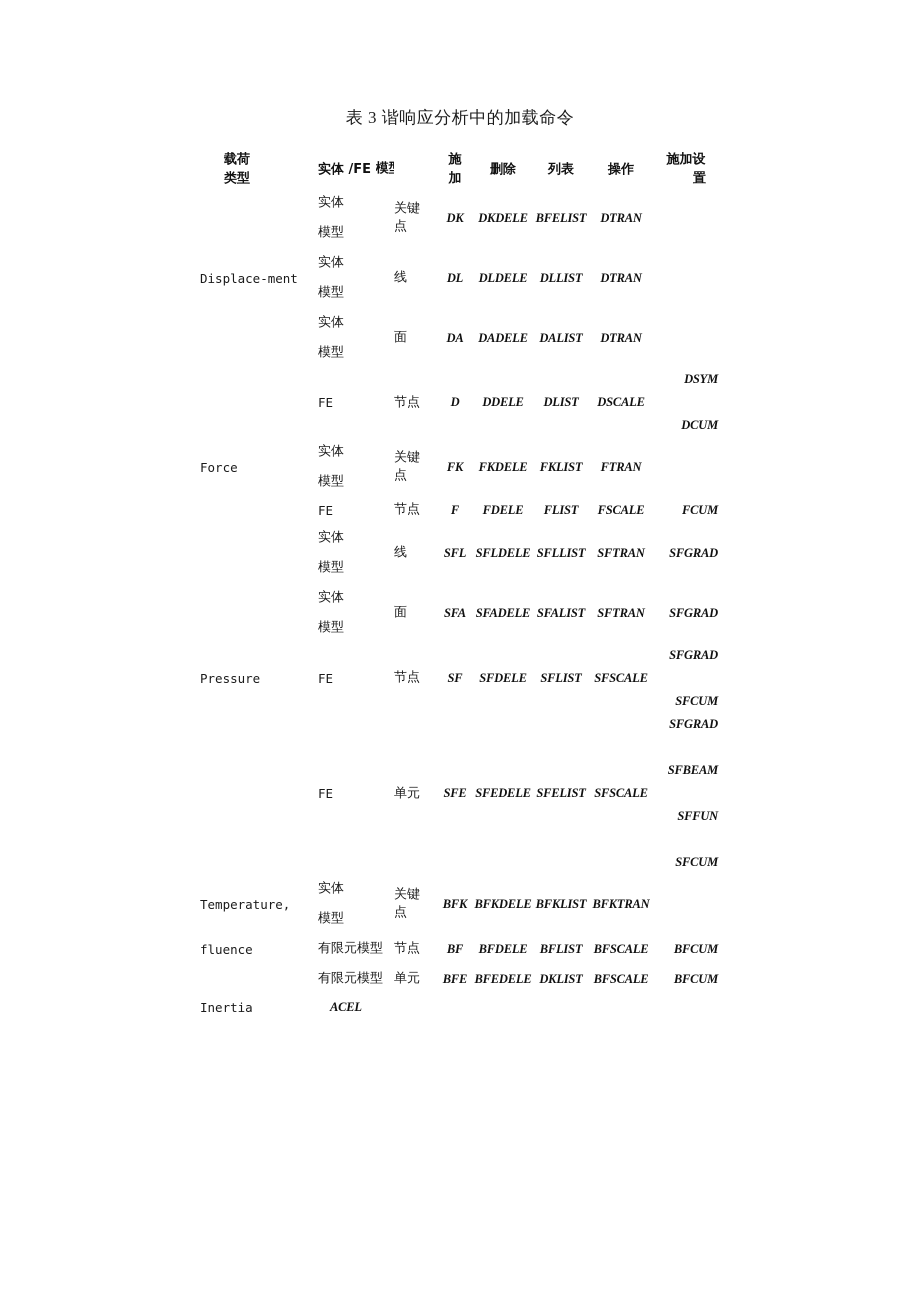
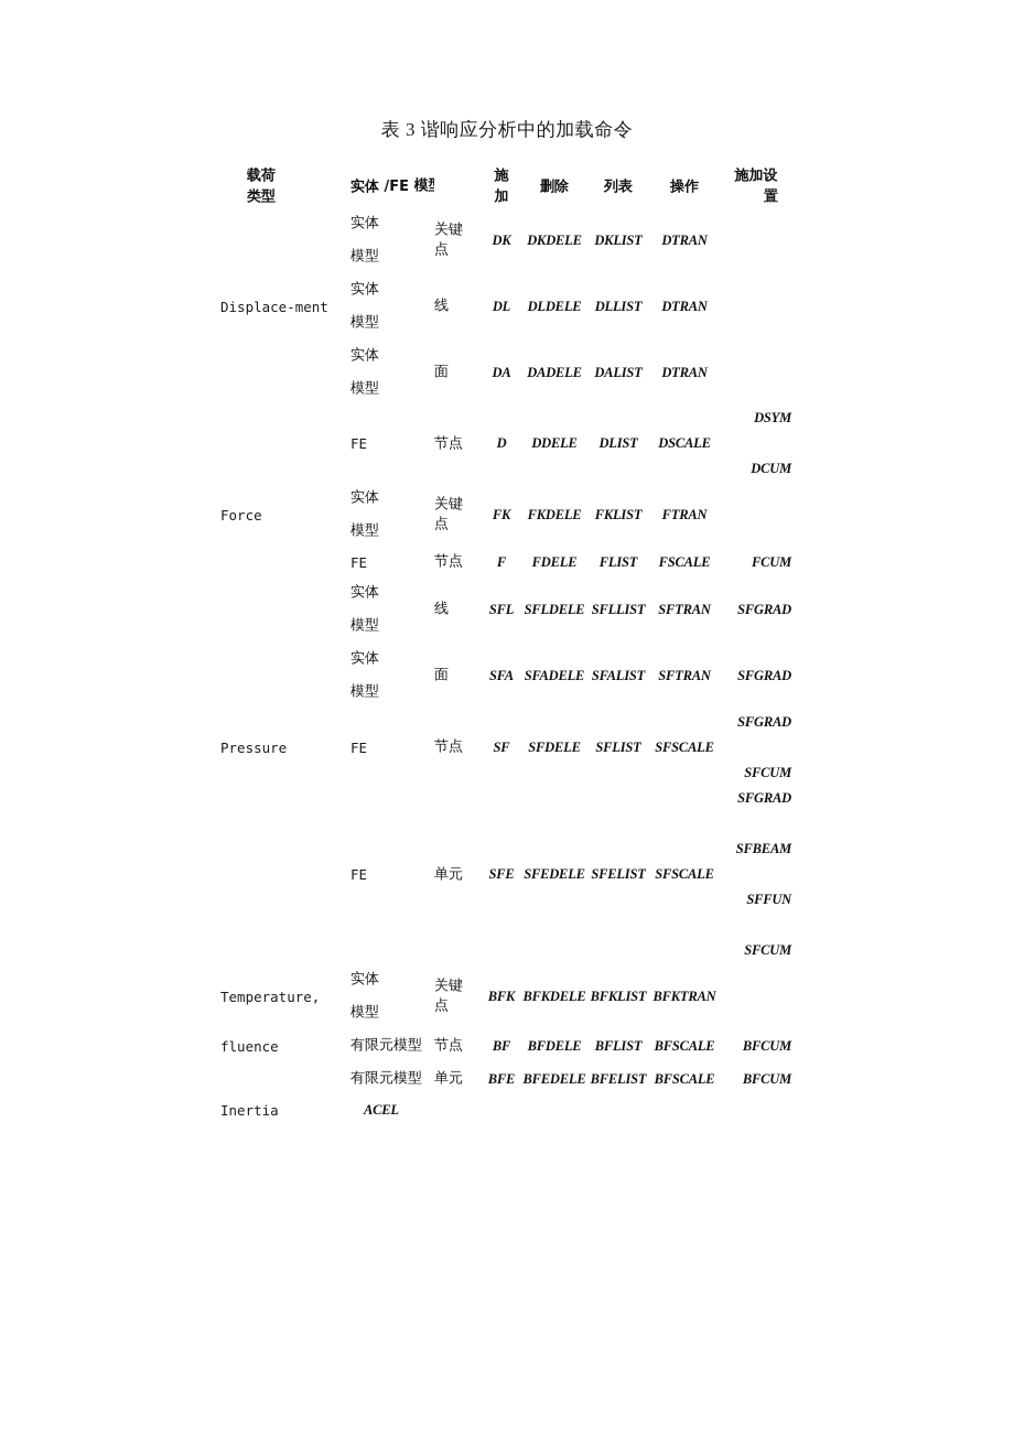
  表 3 谐响应分析中的加载命令
  载荷 类型	实体 /FE 模		施 加	删除	列表	操作	施加设 置
- 	实体 模型	关键 点	DK	DKDELE	BFELIST	DTRAN
+ 	实体 模型	关键 点	DK	DKDELE	DKLIST	DTRAN
  Displace-ment	实体 模型	线	DL	DLDELE	DLLIST	DTRAN
  	实体 模型	面	DA	DADELE	DALIST	DTRAN
  	FE	节点	D	DDELE	DLIST	DSCALE	DSYM DCUM
  Force	实体 模型	关键 点	FK	FKDELE	FKLIST	FTRAN
  	FE	节点	F	FDELE	FLIST	FSCALE	FCUM
  	实体 模型	线	SFL	SFLDELE	SFLLIST	SFTRAN	SFGRAD
  	实体 模型	面	SFA	SFADELE	SFALIST	SFTRAN	SFGRAD
  Pressure	FE	节点	SF	SFDELE	SFLIST	SFSCALE	SFGRAD SFCUM
  	FE	单元	SFE	SFEDELE	SFELIST	SFSCALE	SFGRAD SFBEAM SFFUN SFCUM
  Temperature,	实体 模型	关键 点	BFK	BFKDELE	BFKLIST	BFKTRAN
  fluence	有限元模型	节点	BF	BFDELE	BFLIST	BFSCALE	BFCUM
- 	有限元模型	单元	BFE	BFEDELE	DKLIST	BFSCALE	BFCUM
+ 	有限元模型	单元	BFE	BFEDELE	BFELIST	BFSCALE	BFCUM
  Inertia	ACEL
